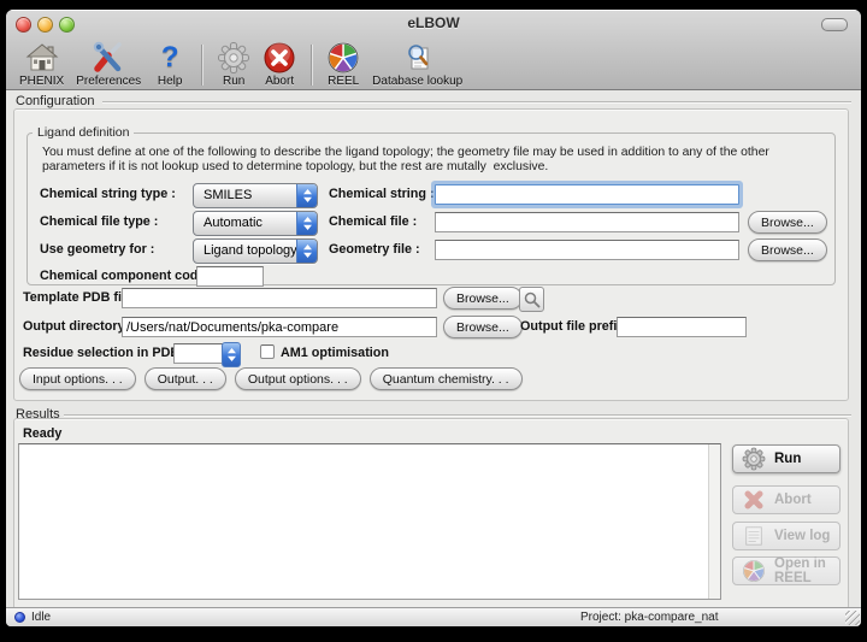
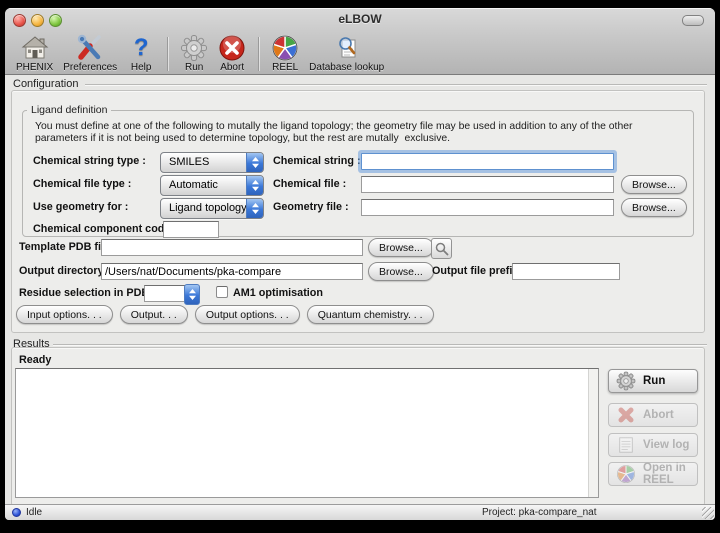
  eLBOW
  PHENIX
  Preferences
  ?
  Help
  Run
  Abort
  REEL
  Database lookup
  Configuration
  Ligand definition
- You must define at one of the following to describe the ligand topology; the geometry file may be used in addition to any of the other
+ You must define at one of the following to mutally the ligand topology; the geometry file may be used in addition to any of the other
- parameters if it is not lookup used to determine topology, but the rest are mutally exclusive.
+ parameters if it is not being used to determine topology, but the rest are mutally exclusive.
  Chemical string type :
  SMILES
  Chemical string :
  Chemical file type :
  Automatic
  Chemical file :
  Browse...
  Use geometry for :
  Ligand topology
  Geometry file :
  Browse...
  Chemical component cod
  Template PDB fi
  Browse...
  Output director
  /Users/nat/Documents/pka-compare
  Browse...
  Output file prefi
  Residue selection in PD
  AM1 optimisation
  Input options. . .
  Output. . .
  Output options. . .
  Quantum chemistry. . .
  Results
  Ready
  Run
  Abort
  View log
  Open in REEL
  Idle
  Project: pka-compare_nat
